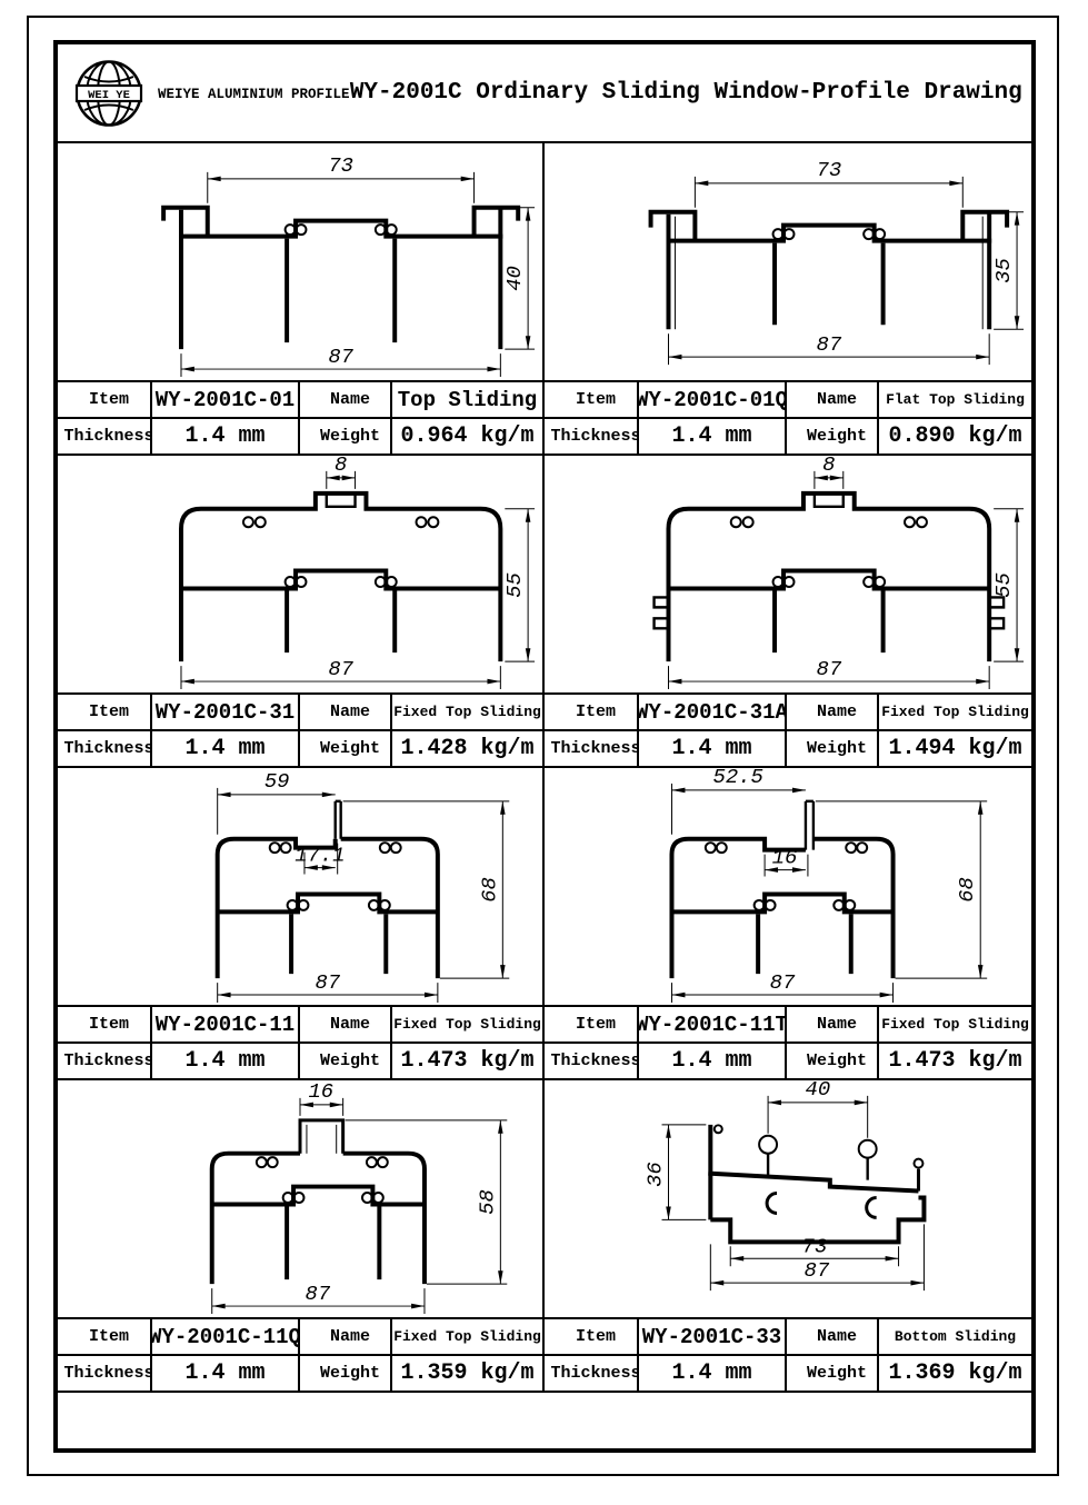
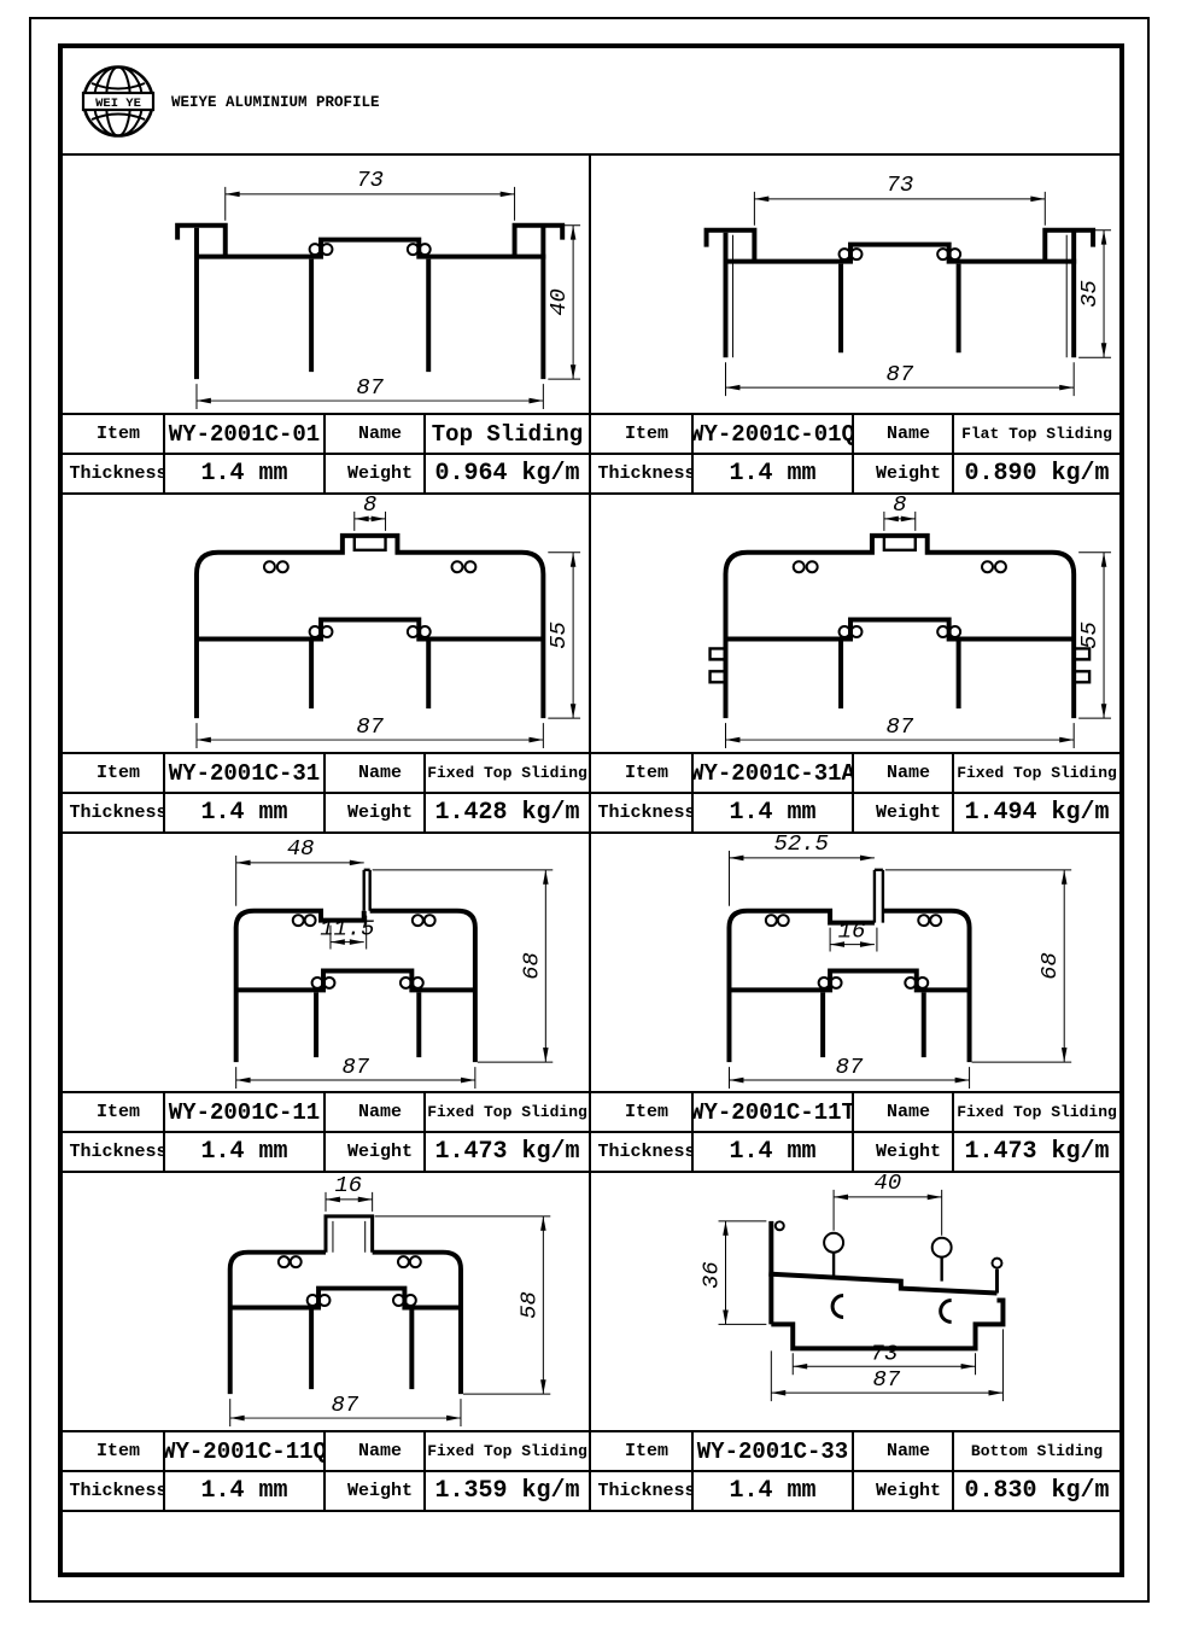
  WEI YE
  WEIYE ALUMINIUM PROFILE
- WY-2001C Ordinary Sliding Window-Profile Drawing
  73
  87
  Item
  WY-2001C-01
  Name
  Top Sliding
  Thickness
  1.4 mm
  Weight
  0.964 kg/m
  73
  87
  Item
  WY-2001C-01Q
  Name
  Flat Top Sliding
  Thickness
  1.4 mm
  Weight
  0.890 kg/m
  8
  87
  Item
  WY-2001C-31
  Name
  Fixed Top Sliding
  Thickness
  1.4 mm
  Weight
  1.428 kg/m
  8
  87
  Item
  WY-2001C-31A
  Name
  Fixed Top Sliding
  Thickness
  1.4 mm
  Weight
  1.494 kg/m
- 59
+ 48
- 17.1
+ 11.5
  87
  Item
  WY-2001C-11
  Name
  Fixed Top Sliding
  Thickness
  1.4 mm
  Weight
  1.473 kg/m
  52.5
  16
  87
  Item
  WY-2001C-11T
  Name
  Fixed Top Sliding
  Thickness
  1.4 mm
  Weight
  1.473 kg/m
  16
  87
  Item
  WY-2001C-11Q
  Name
  Fixed Top Sliding
  Thickness
  1.4 mm
  Weight
  1.359 kg/m
  40
  73
  87
  Item
  WY-2001C-33
  Name
  Bottom Sliding
  Thickness
  1.4 mm
  Weight
- 1.369 kg/m
+ 0.830 kg/m
